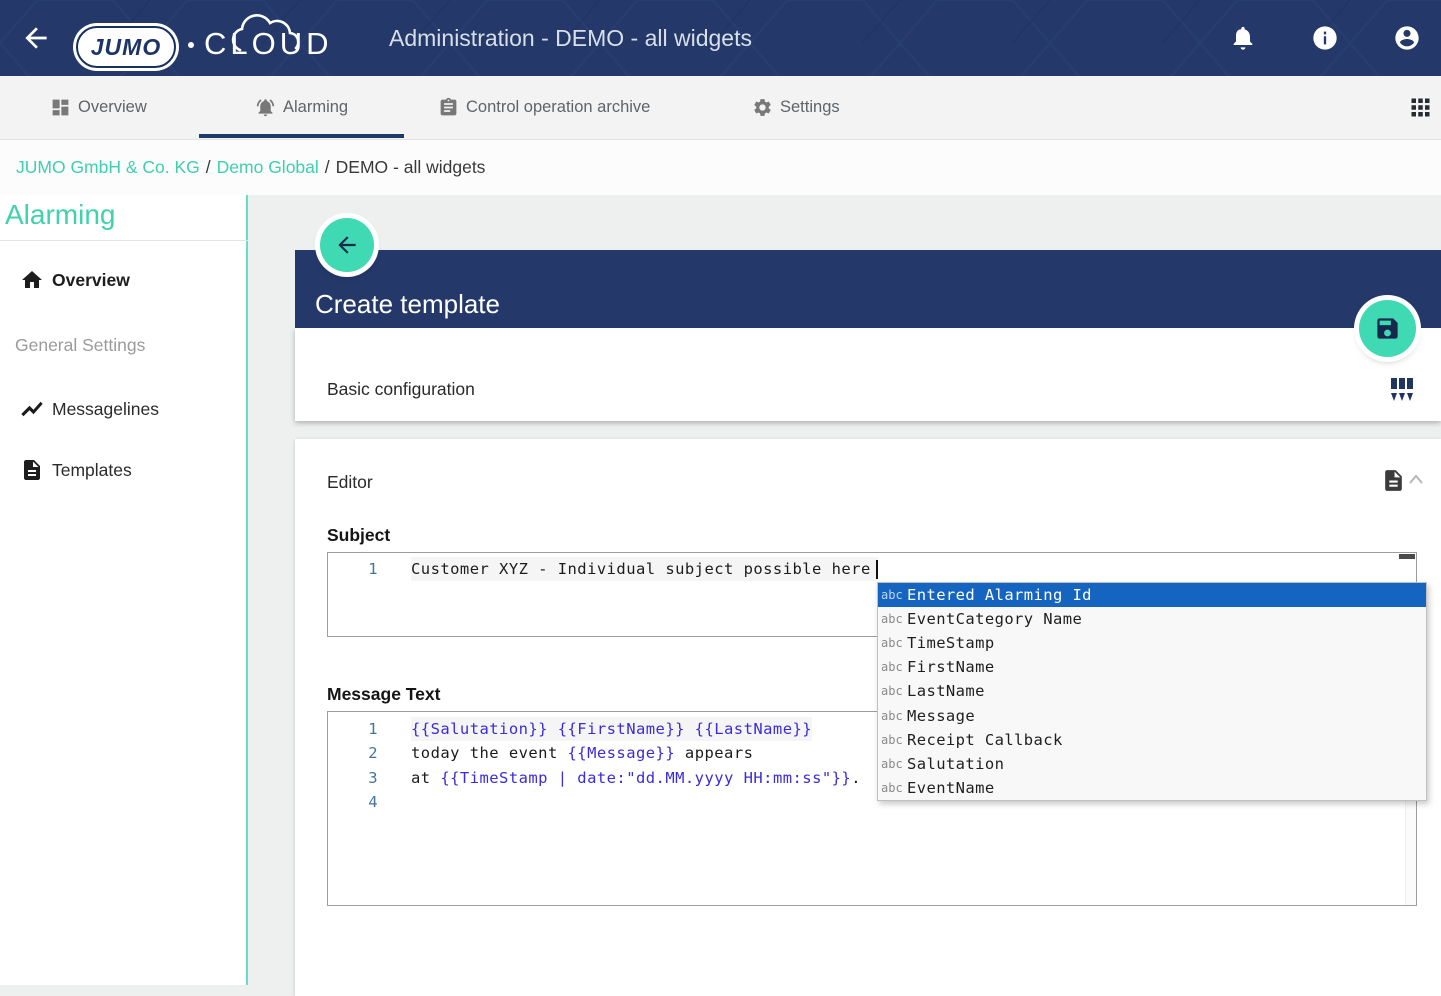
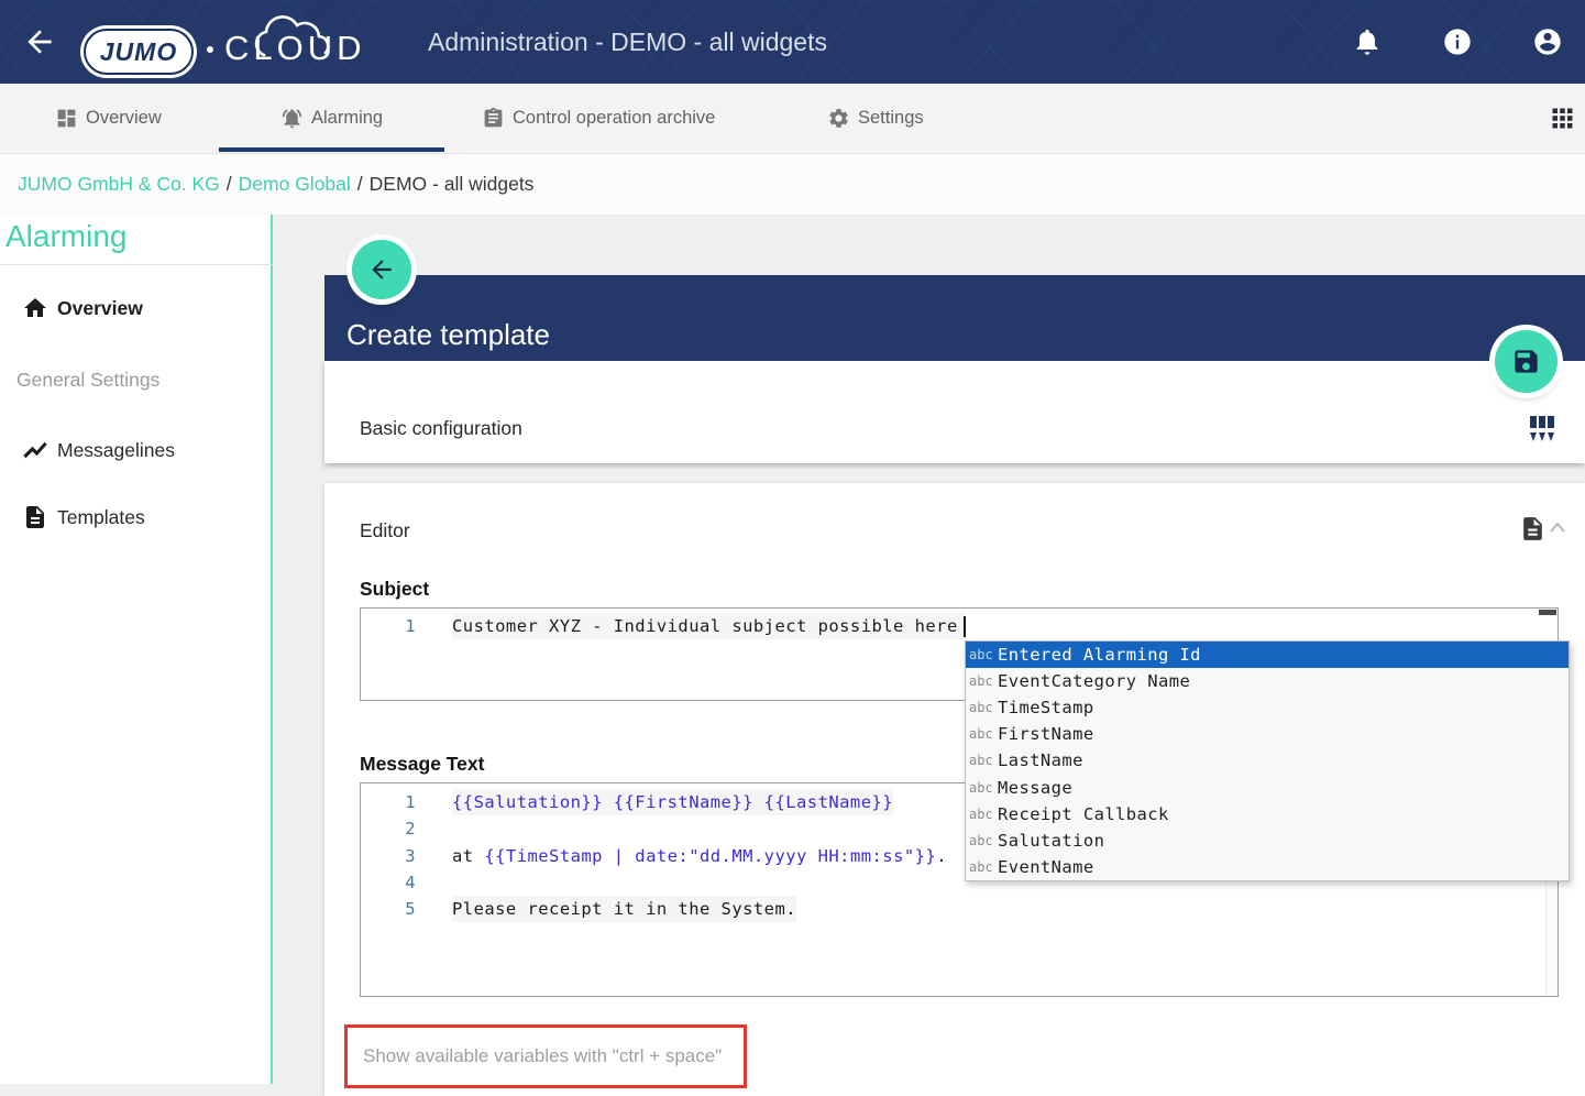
  JUMO
  CLOUD
  Administration - DEMO - all widgets
  Overview
  Alarming
  Control operation archive
  Settings
  JUMO GmbH & Co. KG / Demo Global / DEMO - all widgets
  Alarming
  Overview
  General Settings
  Messagelines
  Templates
  Create template
  Basic configuration
  Editor
  Subject
  1
  Customer XYZ - Individual subject possible here
  Message Text
  1
  {{Salutation}} {{FirstName}} {{LastName}}
  2
- today the event {{Message}} appears
  3
  at {{TimeStamp | date:"dd.MM.yyyy HH:mm:ss"}}.
  4
+ 5
+ Please receipt it in the System.
+ Show available variables with "ctrl + space"
  abc
  Entered Alarming Id
  abc
  EventCategory Name
  abc
  TimeStamp
  abc
  FirstName
  abc
  LastName
  abc
  Message
  abc
  Receipt Callback
  abc
  Salutation
  abc
  EventName
